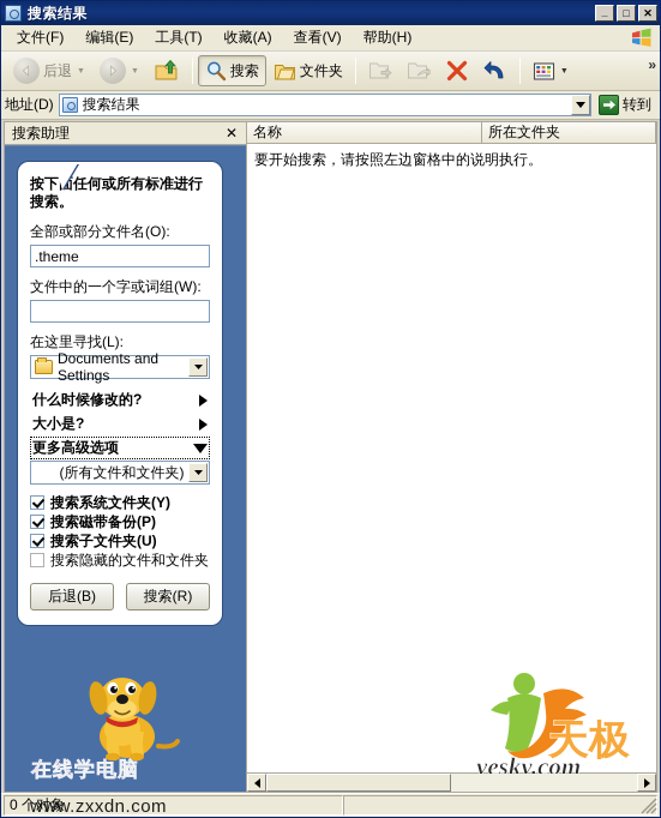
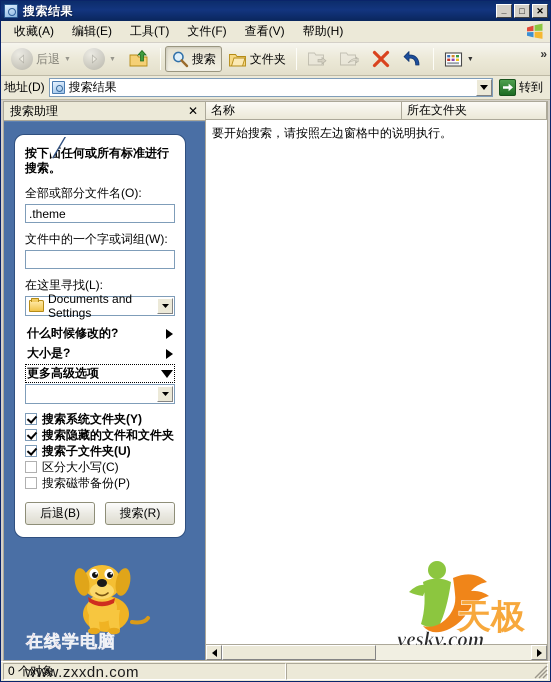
  搜索结果
  _
  □
  ✕
- 文件(F)
+ 收藏(A)
  编辑(E)
  工具(T)
- 收藏(A)
+ 文件(F)
  查看(V)
  帮助(H)
  后退
  搜索
  文件夹
  »
  地址(D)
  搜索结果
  转到
  搜索助理
  ✕
  按下面任何或所有标准进行搜索。
  全部或部分文件名(O):
  .theme
  文件中的一个字或词组(W):
  在这里寻找(L):
  Documents and Settings
  什么时候修改的?
  大小是?
  更多高级选项
- (所有文件和文件夹)
  搜索系统文件夹(Y)
- 搜索磁带备份(P)
+ 搜索隐藏的文件和文件夹
  搜索子文件夹(U)
+ 区分大小写(C)
- 搜索隐藏的文件和文件夹
+ 搜索磁带备份(P)
  后退(B)
  搜索(R)
  在线学电脑
  名称
  所在文件夹
  要开始搜索，请按照左边窗格中的说明执行。
  天极
  yesky.com
  0 个对象
  www.zxxdn.com
